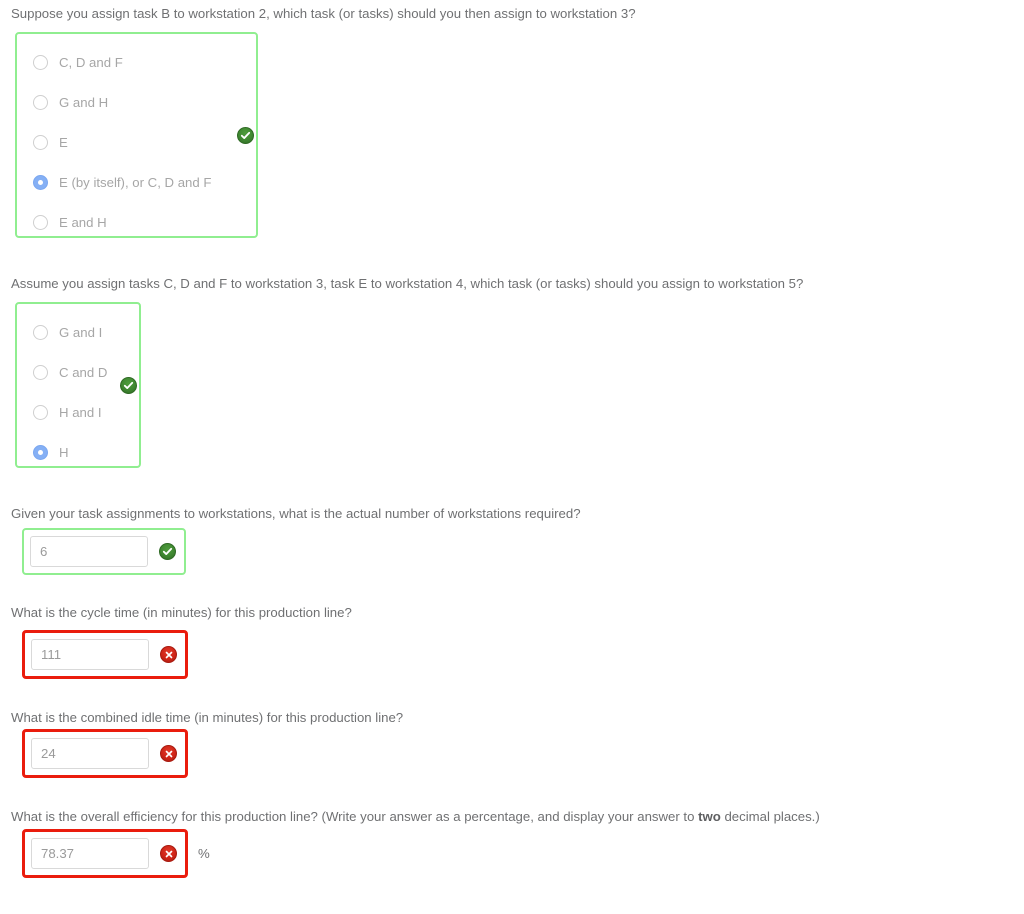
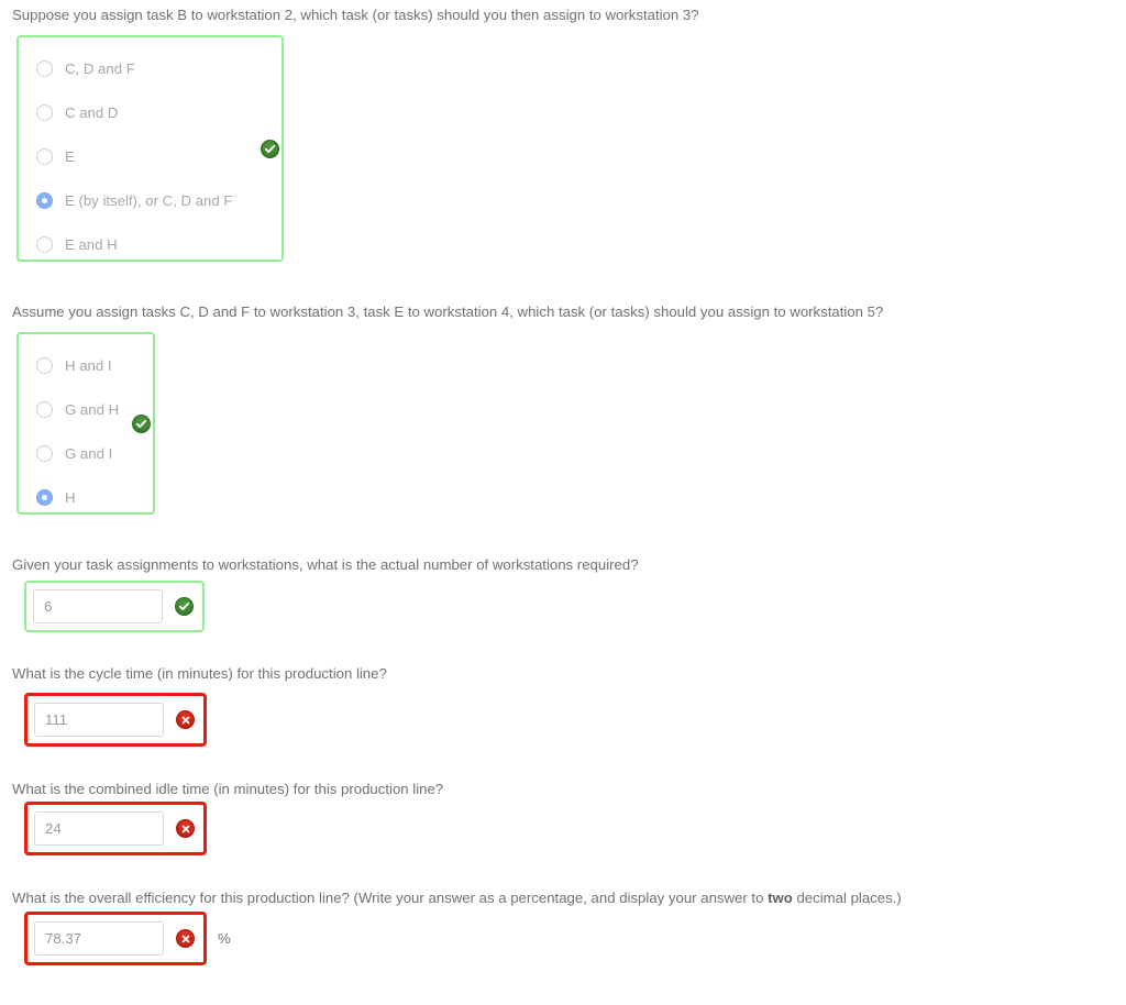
  Suppose you assign task B to workstation 2, which task (or tasks) should you then assign to workstation 3?
  C, D and F
- G and H
+ C and D
  E
  E (by itself), or C, D and F
  E and H
  Assume you assign tasks C, D and F to workstation 3, task E to workstation 4, which task (or tasks) should you assign to workstation 5?
- G and I
+ H and I
- C and D
+ G and H
- H and I
+ G and I
  H
  Given your task assignments to workstations, what is the actual number of workstations required?
  6
  What is the cycle time (in minutes) for this production line?
  111
  What is the combined idle time (in minutes) for this production line?
  24
  What is the overall efficiency for this production line? (Write your answer as a percentage, and display your answer to two decimal places.)
  78.37
  %
